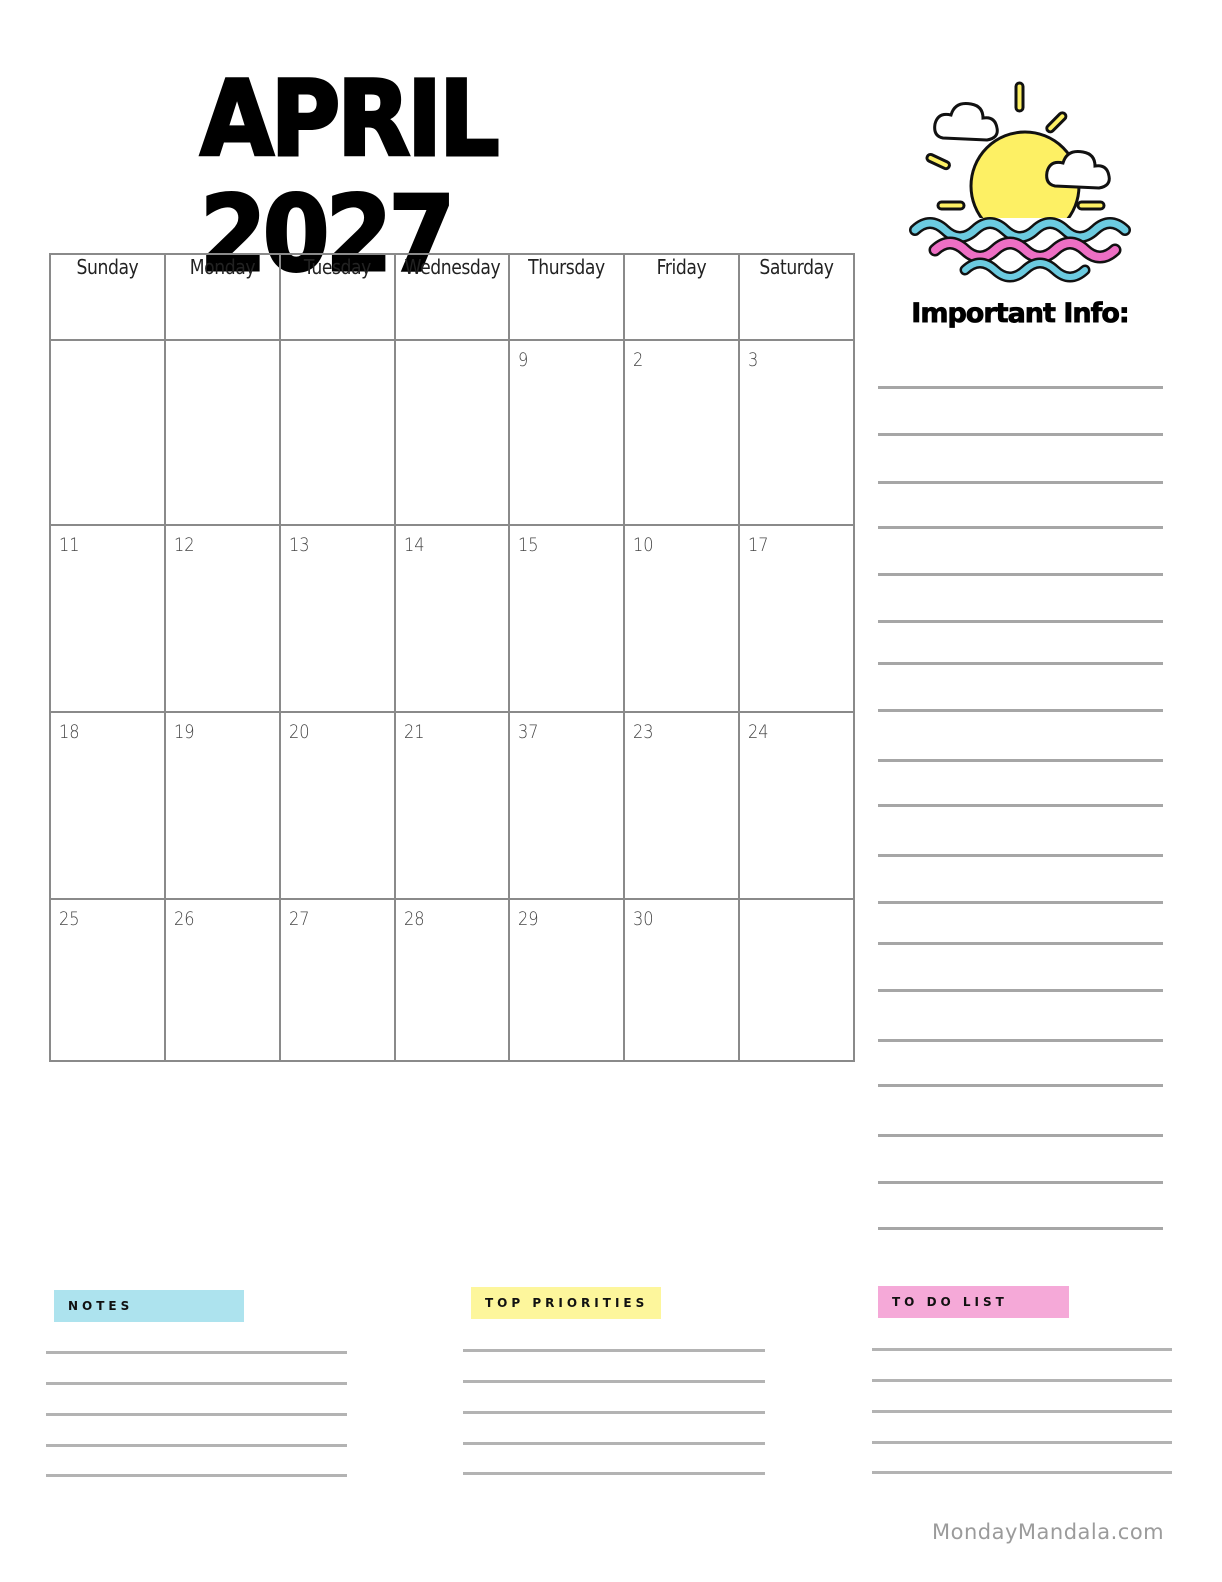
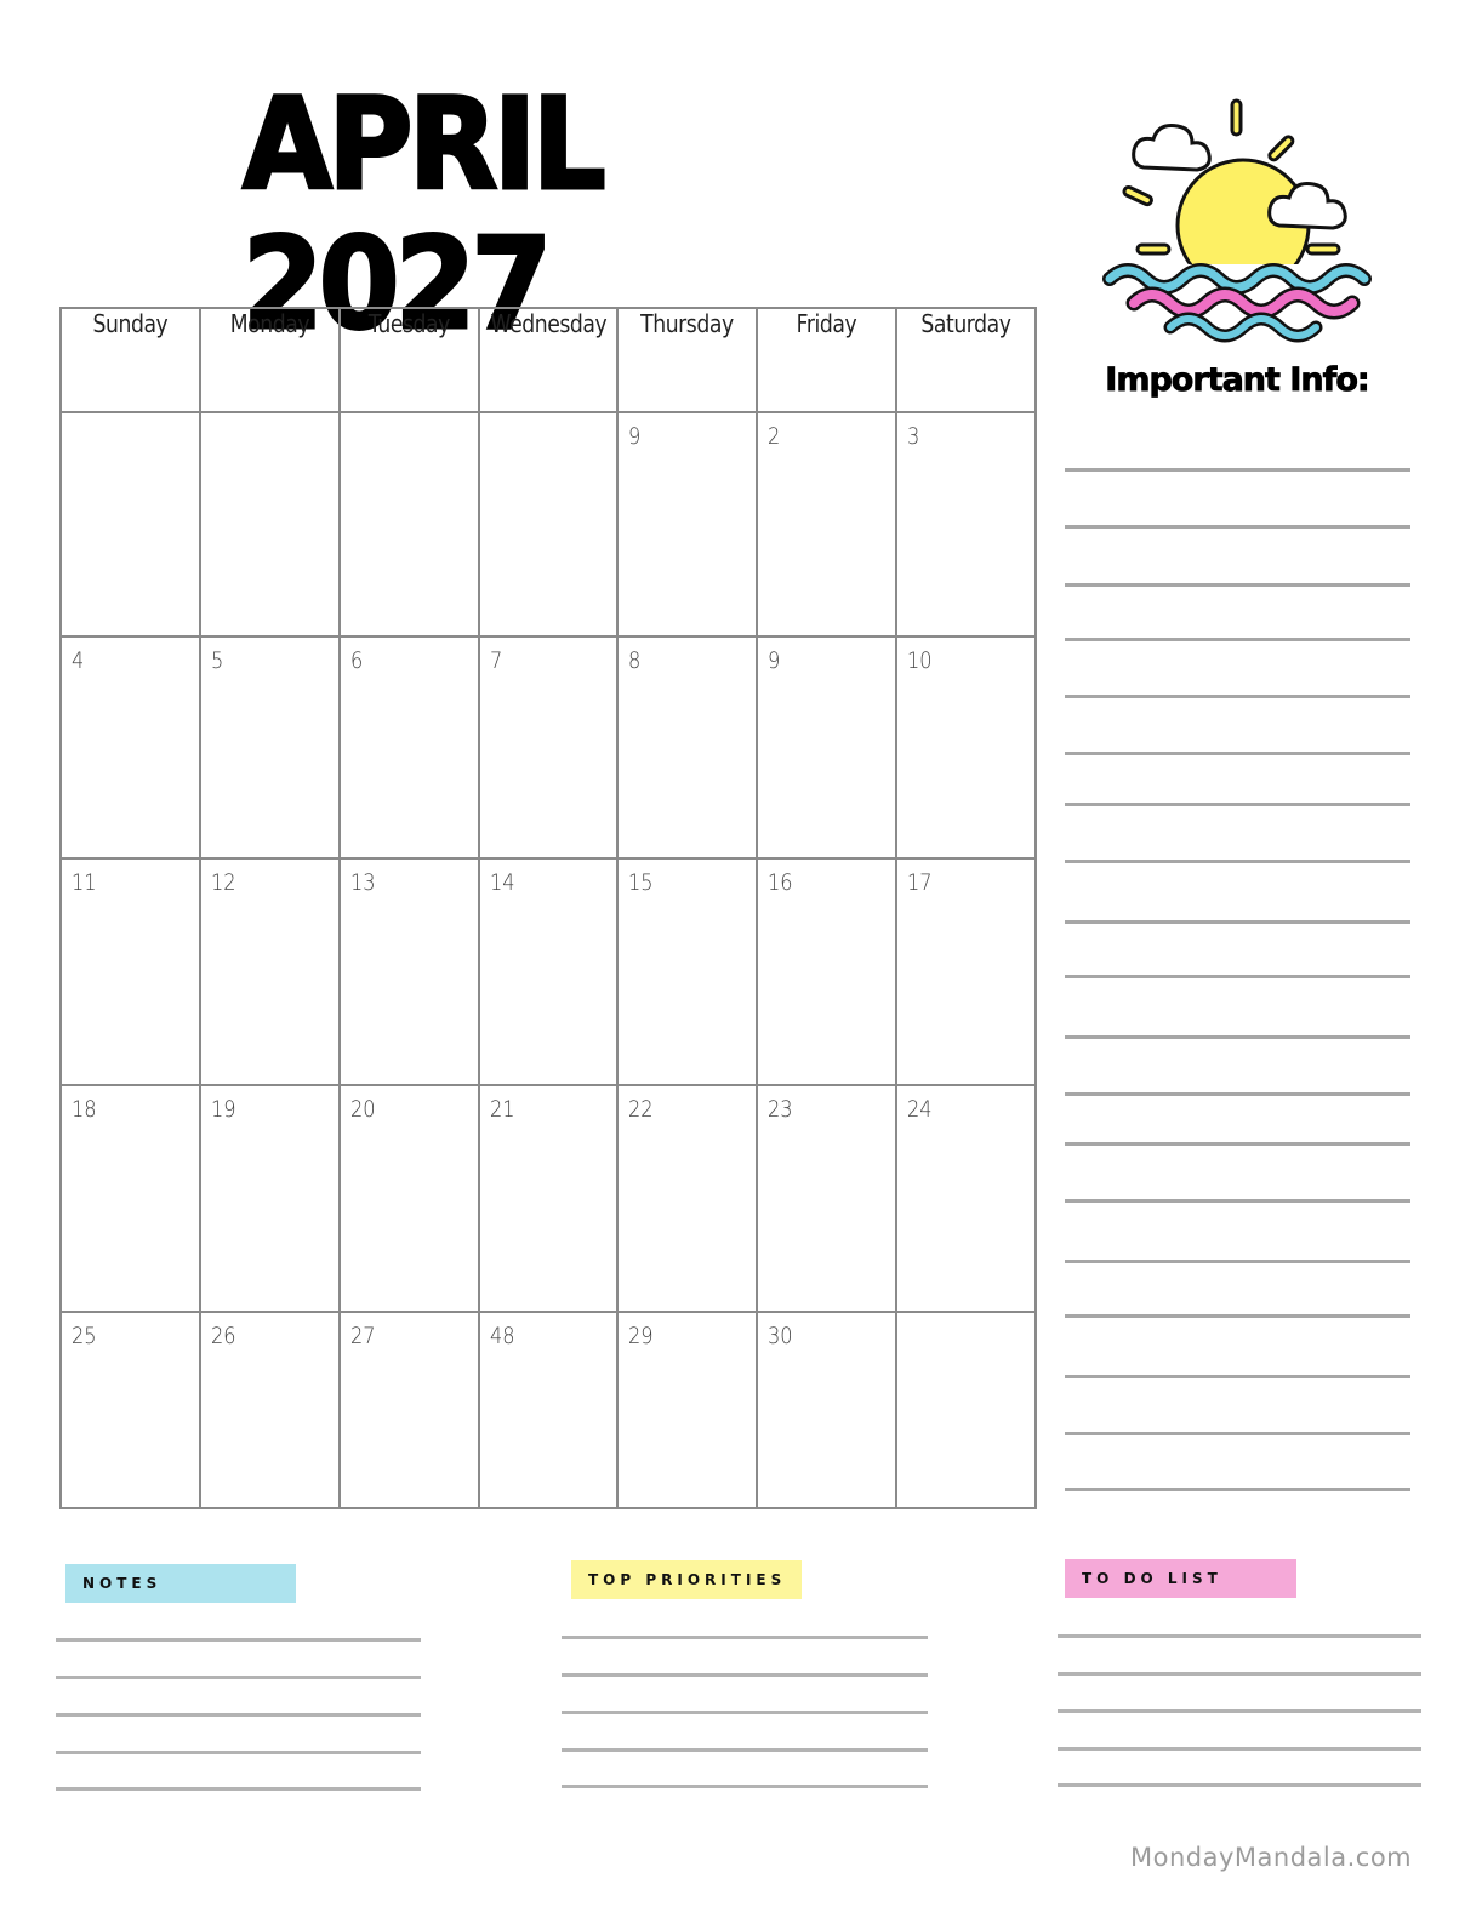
  APRIL 2027
  Important Info:
  Sunday	Monday	Tuesday	Wednesday	Thursday	Friday	Saturday
  				9	2	3
+ 4	5	6	7	8	9	10
- 11	12	13	14	15	10	17
+ 11	12	13	14	15	16	17
- 18	19	20	21	37	23	24
+ 18	19	20	21	22	23	24
- 25	26	27	28	29	30
+ 25	26	27	48	29	30
  NOTES
  TOP PRIORITIES
  TO DO LIST
  MondayMandala.com
